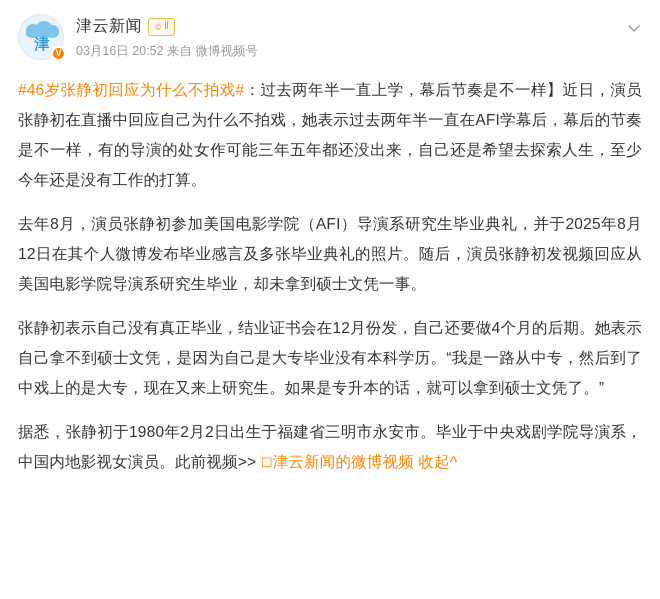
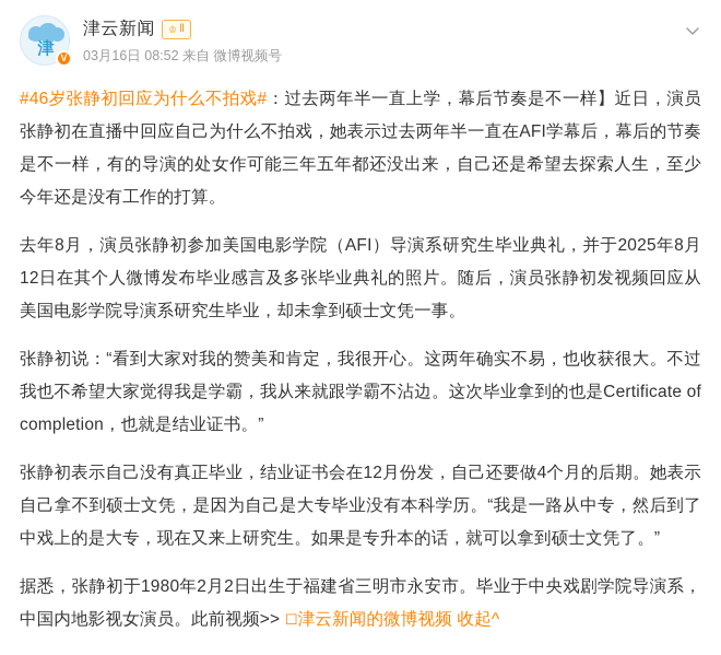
  津
  V
  津云新闻
  ♔
  Ⅱ
- 03月16日 20:52 来自 微博视频号
+ 03月16日 08:52 来自 微博视频号
  #46岁张静初回应为什么不拍戏#：过去两年半一直上学，幕后节奏是不一样】近日，演员张静初在直播中回应自己为什么不拍戏，她表示过去两年半一直在AFI学幕后，幕后的节奏是不一样，有的导演的处女作可能三年五年都还没出来，自己还是希望去探索人生，至少今年还是没有工作的打算。
  去年8月，演员张静初参加美国电影学院（AFI）导演系研究生毕业典礼，并于2025年8月12日在其个人微博发布毕业感言及多张毕业典礼的照片。随后，演员张静初发视频回应从美国电影学院导演系研究生毕业，却未拿到硕士文凭一事。
+ 张静初说：“看到大家对我的赞美和肯定，我很开心。这两年确实不易，也收获很大。不过我也不希望大家觉得我是学霸，我从来就跟学霸不沾边。这次毕业拿到的也是Certificate of completion，也就是结业证书。”
  张静初表示自己没有真正毕业，结业证书会在12月份发，自己还要做4个月的后期。她表示自己拿不到硕士文凭，是因为自己是大专毕业没有本科学历。“我是一路从中专，然后到了中戏上的是大专，现在又来上研究生。如果是专升本的话，就可以拿到硕士文凭了。”
  据悉，张静初于1980年2月2日出生于福建省三明市永安市。毕业于中央戏剧学院导演系，中国内地影视女演员。此前视频>> ☐津云新闻的微博视频 收起^
